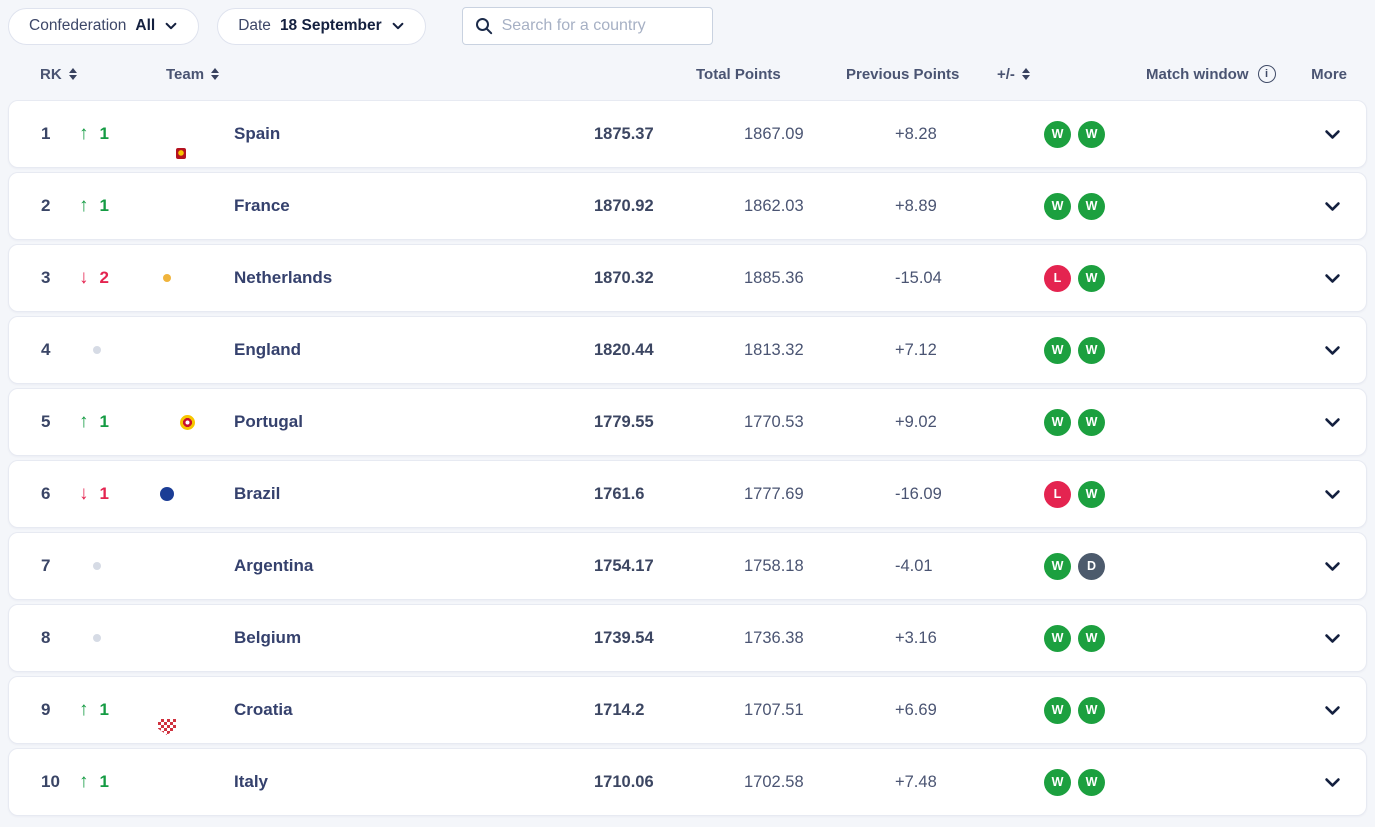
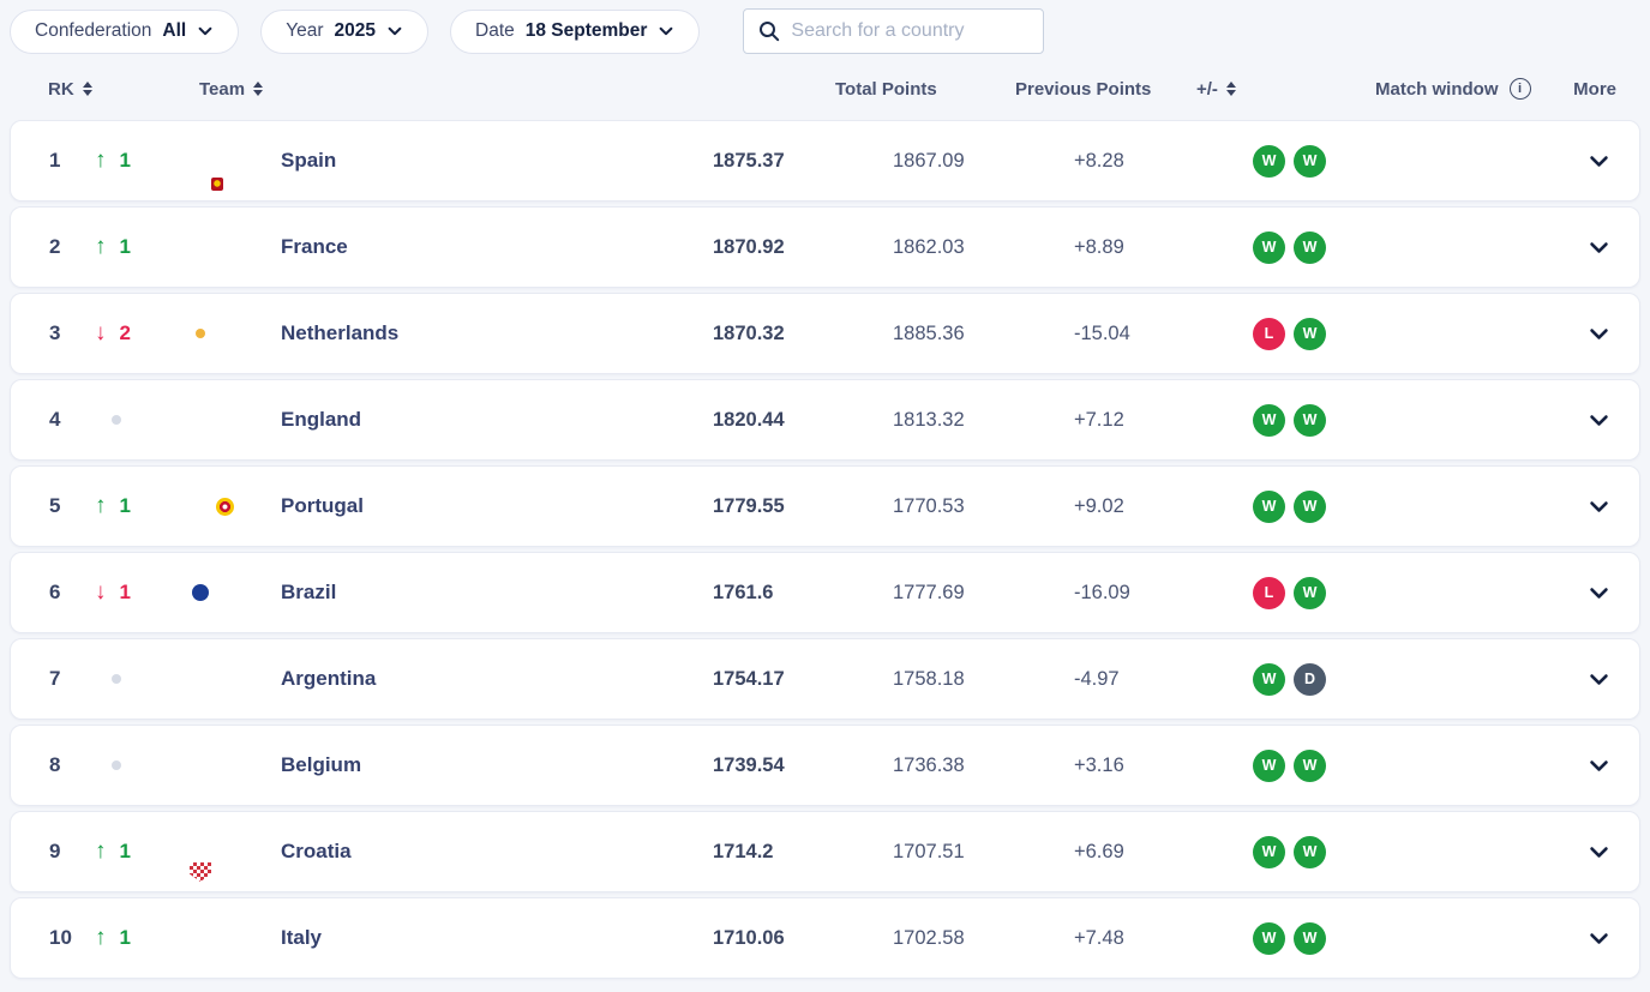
  Confederation
  All
+ Year
+ 2025
  Date
  18 September
  Search for a country
  RK
  Team
  Total Points
  Previous Points
  +/-
  Match window
  i
  More
  1
  ↑
  1
  Spain
  1875.37
  1867.09
  +8.28
  W
  W
  2
  ↑
  1
  France
  1870.92
  1862.03
  +8.89
  W
  W
  3
  ↓
  2
  Netherlands
  1870.32
  1885.36
  -15.04
  L
  W
  4
  England
  1820.44
  1813.32
  +7.12
  W
  W
  5
  ↑
  1
  Portugal
  1779.55
  1770.53
  +9.02
  W
  W
  6
  ↓
  1
  Brazil
  1761.6
  1777.69
  -16.09
  L
  W
  7
  Argentina
  1754.17
  1758.18
- -4.01
+ -4.97
  W
  D
  8
  Belgium
  1739.54
  1736.38
  +3.16
  W
  W
  9
  ↑
  1
  Croatia
  1714.2
  1707.51
  +6.69
  W
  W
  10
  ↑
  1
  Italy
  1710.06
  1702.58
  +7.48
  W
  W
